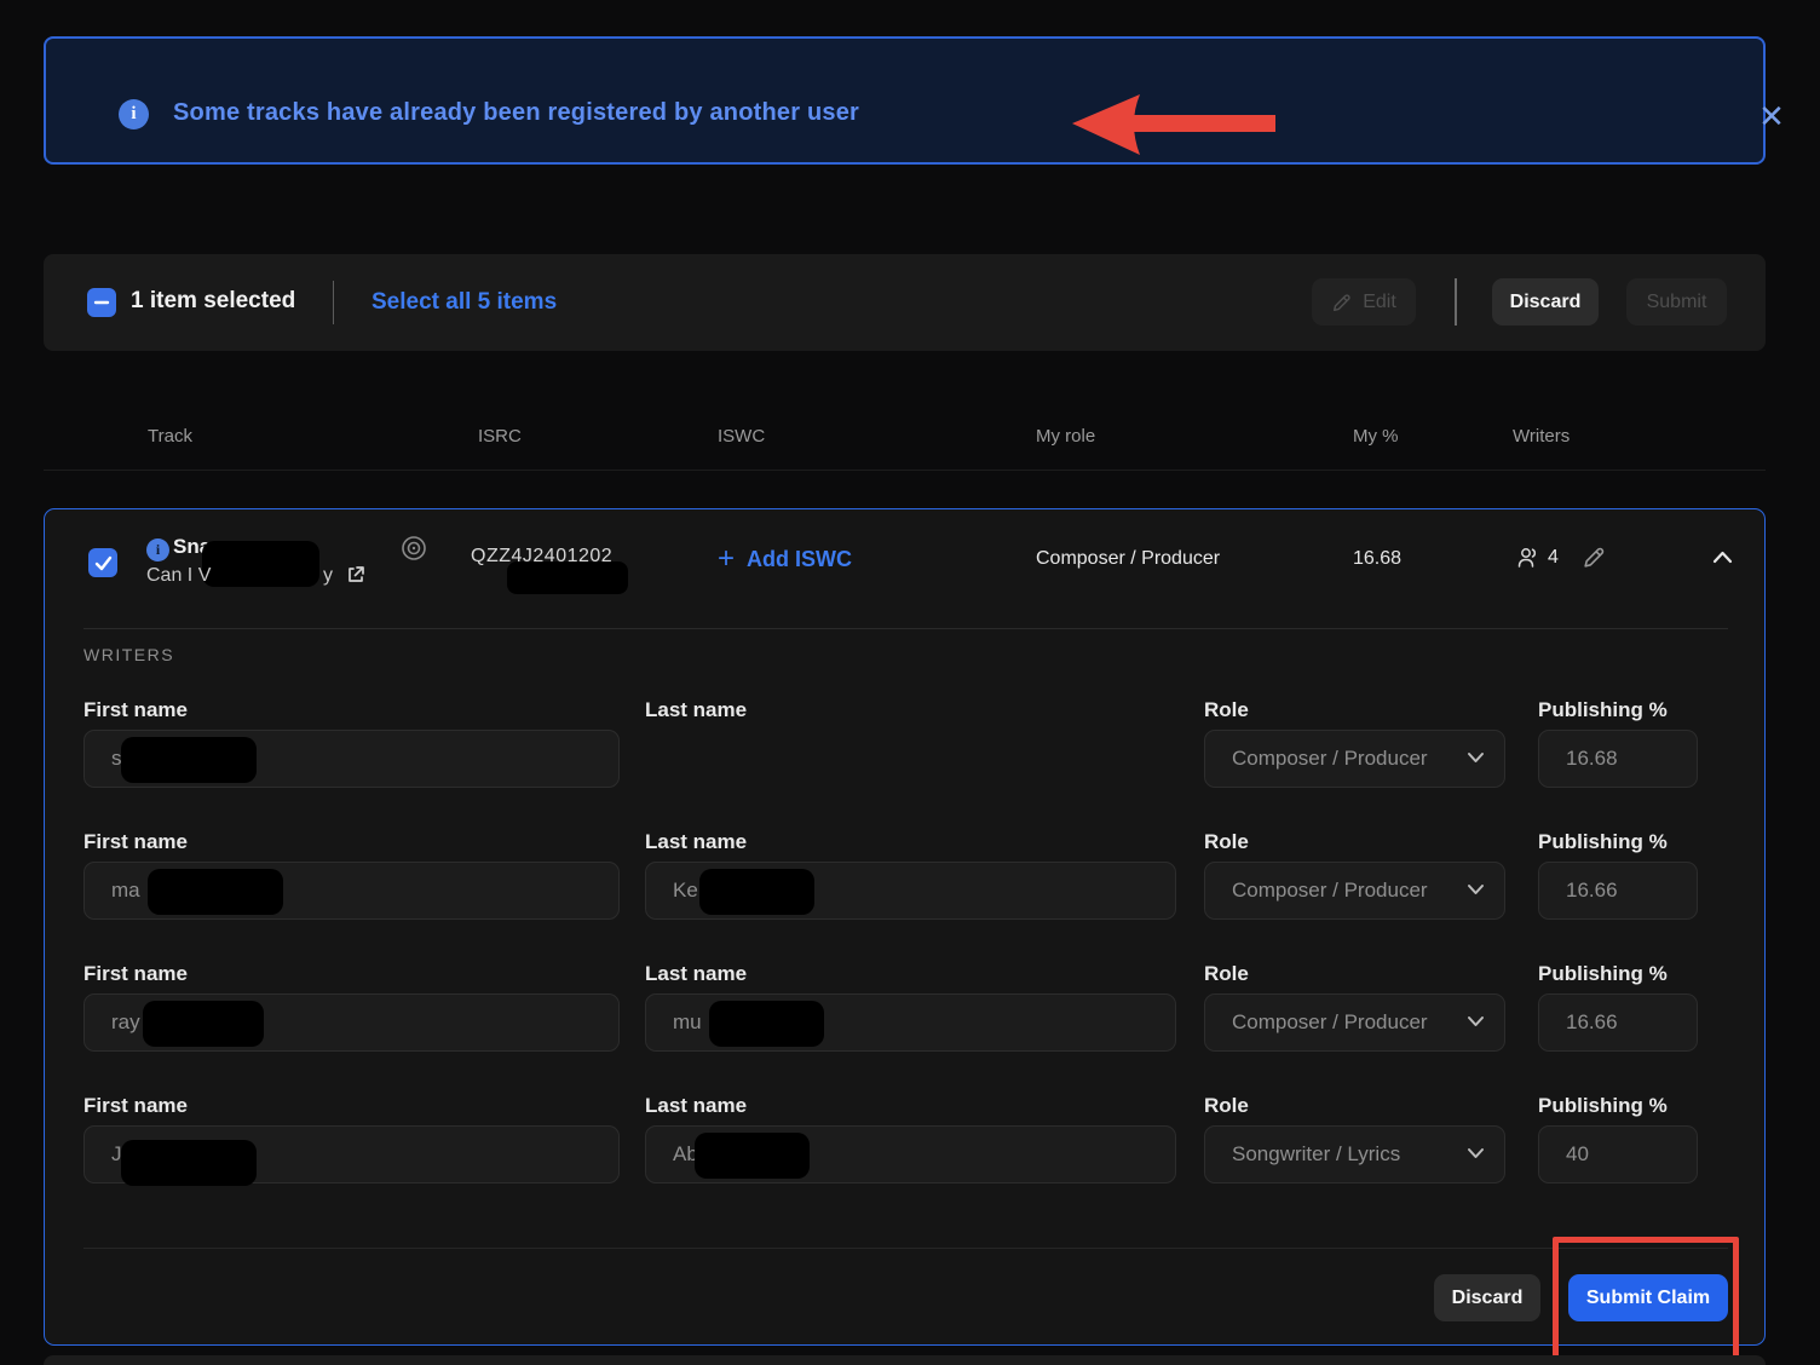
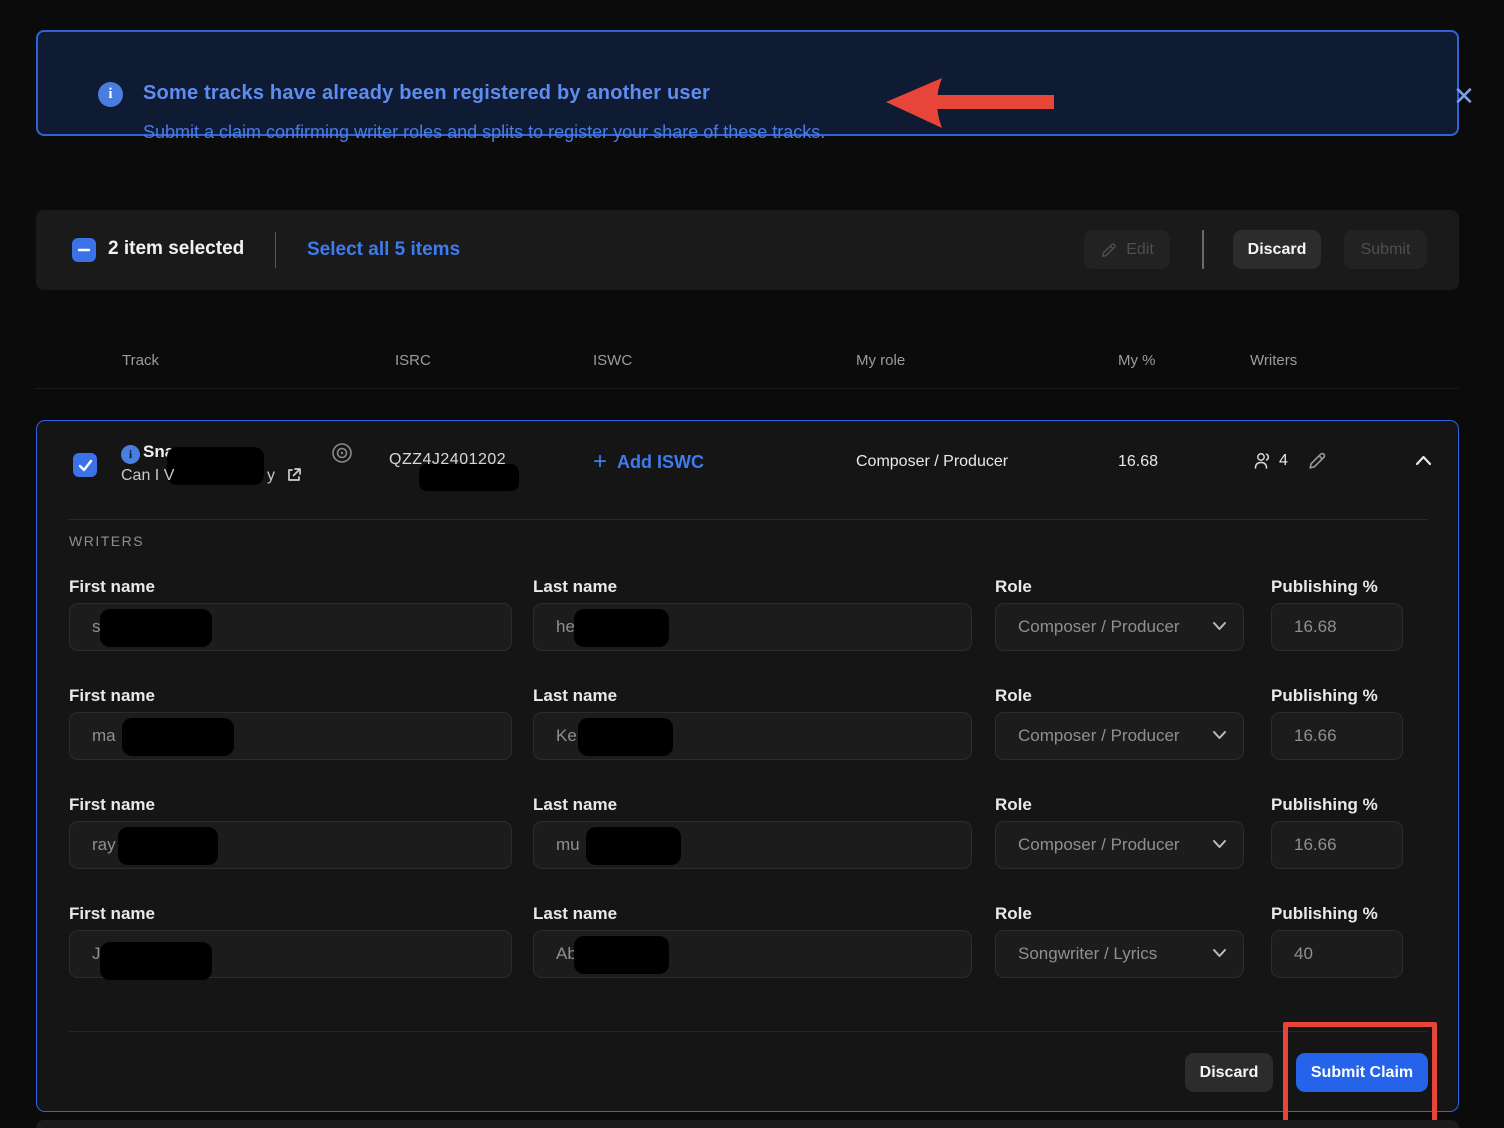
  i
  Some tracks have already been registered by another user
+ Submit a claim confirming writer roles and splits to register your share of these tracks.
  ✕
- 1 item selected
+ 2 item selected
  Select all 5 items
  Edit
  Discard
  Submit
  Track
  ISRC
  ISWC
  My role
  My %
  Writers
  i
  Can I V
  y
  QZZ4J2401202
  +
  Add ISWC
  Composer / Producer
  16.68
  4
  WRITERS
  First name
  Last name
  Role
  Publishing %
+ he
  Composer / Producer
  16.68
  First name
  Last name
  Role
  Publishing %
  ma
  Ke
  Composer / Producer
  16.66
  First name
  Last name
  Role
  Publishing %
  ray
  mu
  Composer / Producer
  16.66
  First name
  Last name
  Role
  Publishing %
  Ab
  Songwriter / Lyrics
  40
  Discard
  Submit Claim
